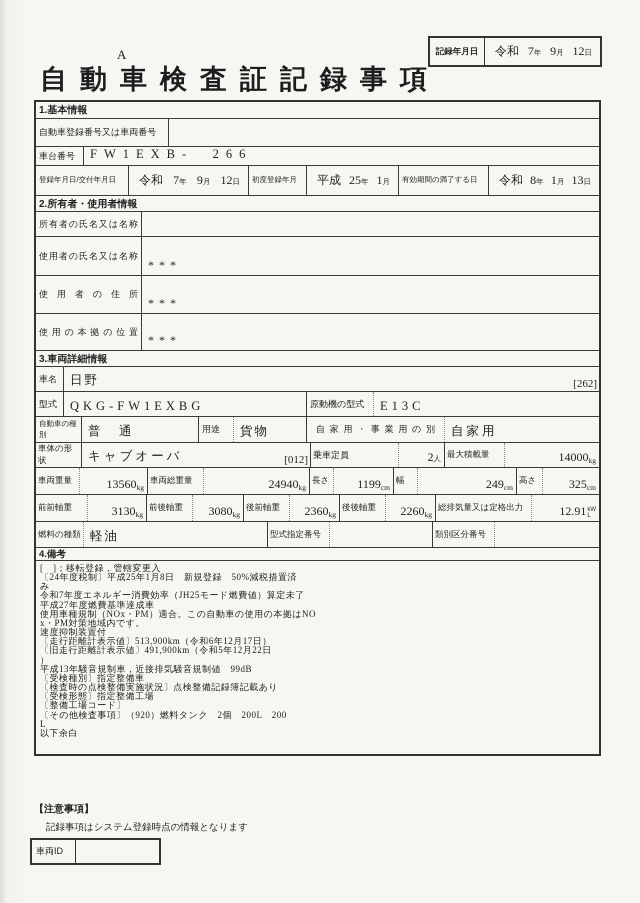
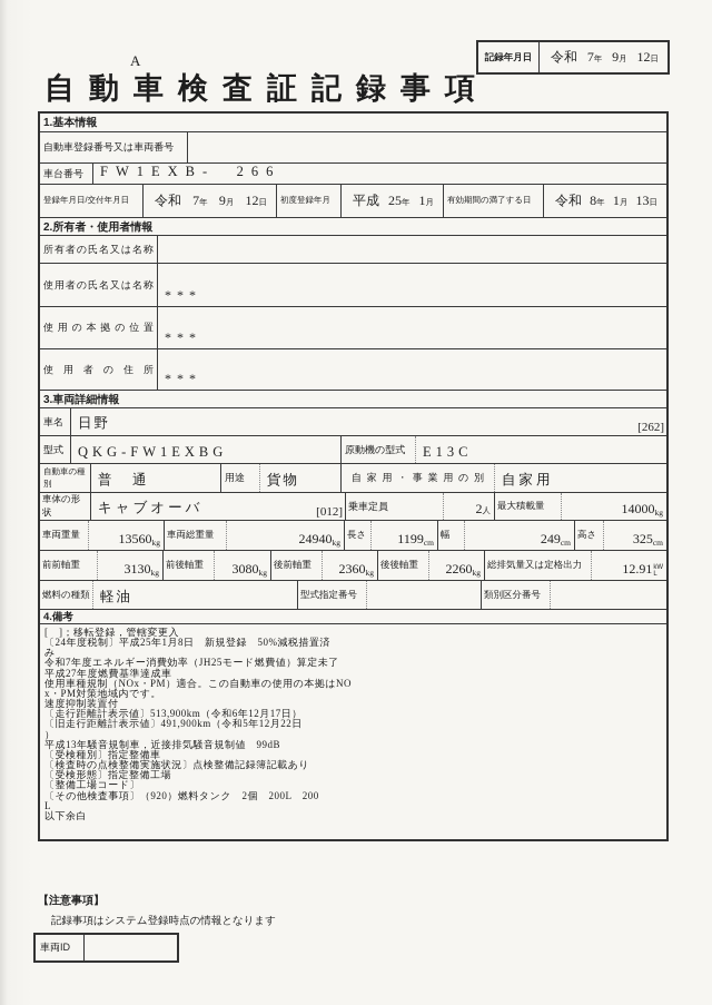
  A
  自動車検査証記録事項
  記録年月日
  令和
  7年
  9月
  12日
  1.基本情報
  自動車登録番号又は車両番号
  車台番号
  FW1EXB- 266
  登録年月日/交付年月日
  令和
  7年
  9月
  12日
  初度登録年月
  平成
  25年
  1月
  有効期間の満了する日
  令和
  8年
  1月
  13日
  2.所有者・使用者情報
  所有者の氏名又は名称
  使用者の氏名又は名称
  ***
- 使用者の住所
+ 使用の本拠の位置
  ***
- 使用の本拠の位置
+ 使用者の住所
  ***
  3.車両詳細情報
  車名
  日野
  [262]
  型式
  QKG-FW1EXBG
  原動機の型式
  E13C
  自動車の種別
  普 通
  用途
  貨物
  自家用・事業用の別
  自家用
  車体の形状
  キャブオーバ
  [012]
  乗車定員
  2
  人
  最大積載量
  14000
  kg
  車両重量
  13560
  kg
  車両総重量
  24940
  kg
  長さ
  1199
  cm
  幅
  249
  cm
  高さ
  325
  cm
  前前軸重
  3130
  kg
  前後軸重
  3080
  kg
  後前軸重
  2360
  kg
  後後軸重
  2260
  kg
  総排気量又は定格出力
  12.91
  燃料の種類
  軽油
  型式指定番号
  類別区分番号
  4.備考
  [ ]；移転登録，管轄変更入
  〔24年度税制〕平成25年1月8日 新規登録 50%減税措置済
  み
  令和7年度エネルギー消費効率（JH25モード燃費値）算定未了
  平成27年度燃費基準達成車
  使用車種規制（NOx・PM）適合。この自動車の使用の本拠はNO
  x・PM対策地域内です。
  速度抑制装置付
  〔走行距離計表示値〕513,900km（令和6年12月17日）
  〔旧走行距離計表示値〕491,900km（令和5年12月22日
  ）
  平成13年騒音規制車，近接排気騒音規制値 99dB
  〔受検種別〕指定整備車
  〔検査時の点検整備実施状況〕点検整備記録簿記載あり
  〔受検形態〕指定整備工場
  〔整備工場コード〕
  〔その他検査事項〕（920）燃料タンク 2個 200L 200
  L
  以下余白
  【注意事項】
  記録事項はシステム登録時点の情報となります
  車両ID
